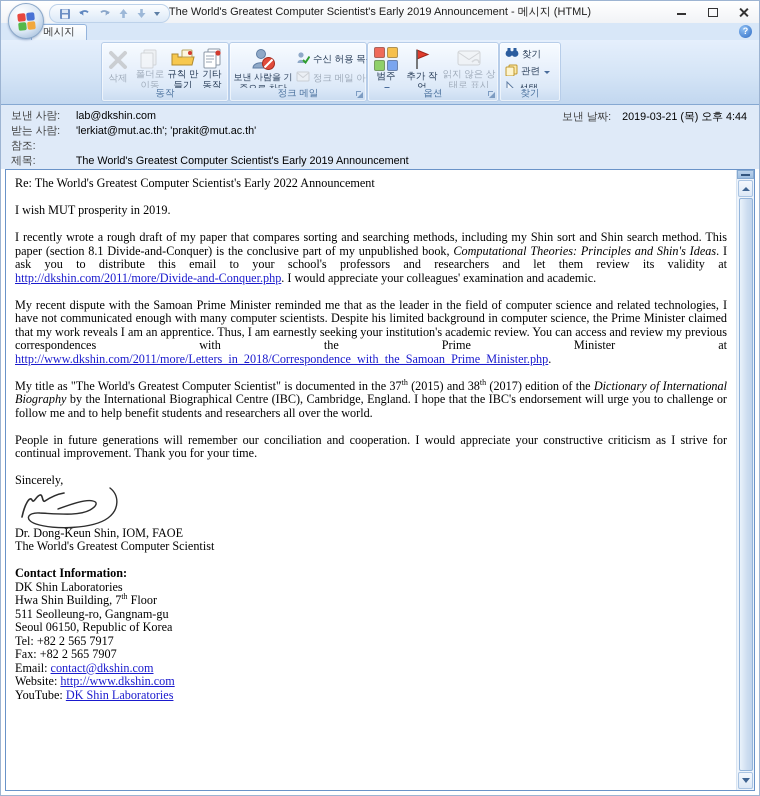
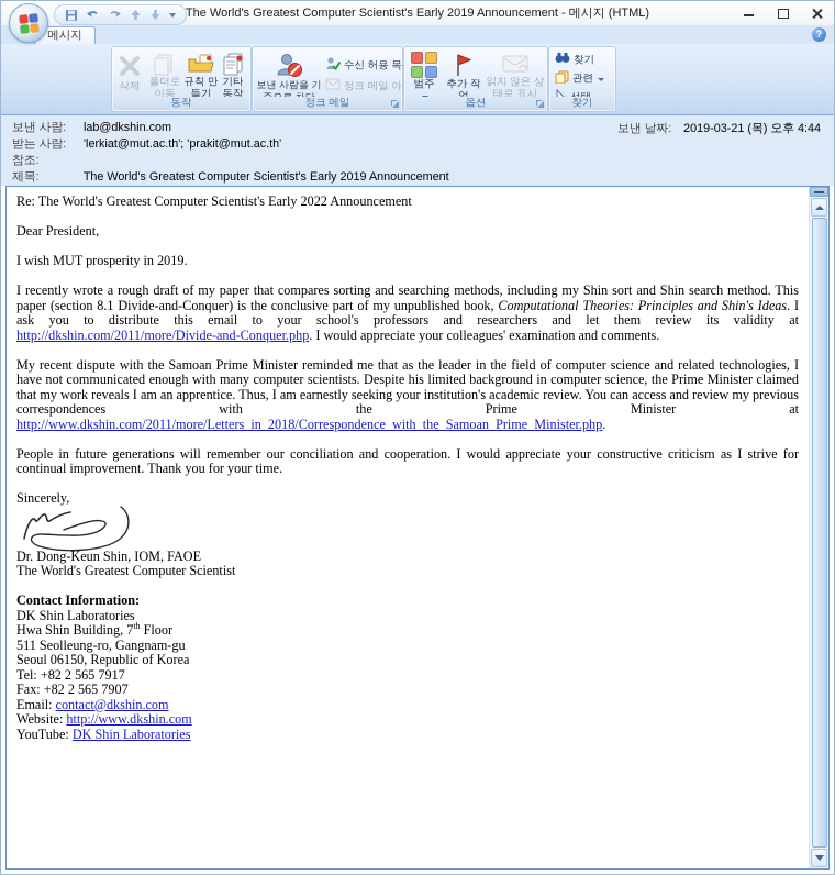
  The World's Greatest Computer Scientist's Early 2019 Announcement - 메시지 (HTML)
  메시지
  ?
  삭제
  폴더로 이동
  규칙 만들기
  기타 동작
  동작
  수신 허용 목
  정크 메일 아
  정크 메일
  범주
  추가 작업
  읽지 않은 상태로 표시
  옵션
  찾기
  관련
  찾기
  보낸 사람: lab@dkshin.com
  보낸 날짜: 2019-03-21 (목) 오후 4:44
  받는 사람: 'lerkiat@mut.ac.th'; 'prakit@mut.ac.th'
  참조:
  제목: The World's Greatest Computer Scientist's Early 2019 Announcement
  Re: The World's Greatest Computer Scientist's Early 2022 Announcement
+ Dear President,
  I wish MUT prosperity in 2019.
- I recently wrote a rough draft of my paper that compares sorting and searching methods, including my Shin sort and Shin search method. This paper (section 8.1 Divide-and-Conquer) is the conclusive part of my unpublished book, Computational Theories: Principles and Shin's Ideas. I ask you to distribute this email to your school's professors and researchers and let them review its validity at http://dkshin.com/2011/more/Divide-and-Conquer.php. I would appreciate your colleagues' examination and academic.
+ I recently wrote a rough draft of my paper that compares sorting and searching methods, including my Shin sort and Shin search method. This paper (section 8.1 Divide-and-Conquer) is the conclusive part of my unpublished book, Computational Theories: Principles and Shin's Ideas. I ask you to distribute this email to your school's professors and researchers and let them review its validity at http://dkshin.com/2011/more/Divide-and-Conquer.php. I would appreciate your colleagues' examination and comments.
  My recent dispute with the Samoan Prime Minister reminded me that as the leader in the field of computer science and related technologies, I have not communicated enough with many computer scientists. Despite his limited background in computer science, the Prime Minister claimed that my work reveals I am an apprentice. Thus, I am earnestly seeking your institution's academic review. You can access and review my previous correspondences with the Prime Minister at http://www.dkshin.com/2011/more/Letters_in_2018/Correspondence_with_the_Samoan_Prime_Minister.php.
- My title as "The World's Greatest Computer Scientist" is documented in the 37th (2015) and 38th (2017) edition of the Dictionary of International Biography by the International Biographical Centre (IBC), Cambridge, England. I hope that the IBC's endorsement will urge you to challenge or follow me and to help benefit students and researchers all over the world.
  People in future generations will remember our conciliation and cooperation. I would appreciate your constructive criticism as I strive for continual improvement. Thank you for your time.
  Sincerely,
  Dr. Dong-Keun Shin, IOM, FAOE
  The World's Greatest Computer Scientist
  Contact Information:
  DK Shin Laboratories
  Hwa Shin Building, 7th Floor
  511 Seolleung-ro, Gangnam-gu
  Seoul 06150, Republic of Korea
  Tel: +82 2 565 7917
  Fax: +82 2 565 7907
  Email: contact@dkshin.com
  Website: http://www.dkshin.com
  YouTube: DK Shin Laboratories
